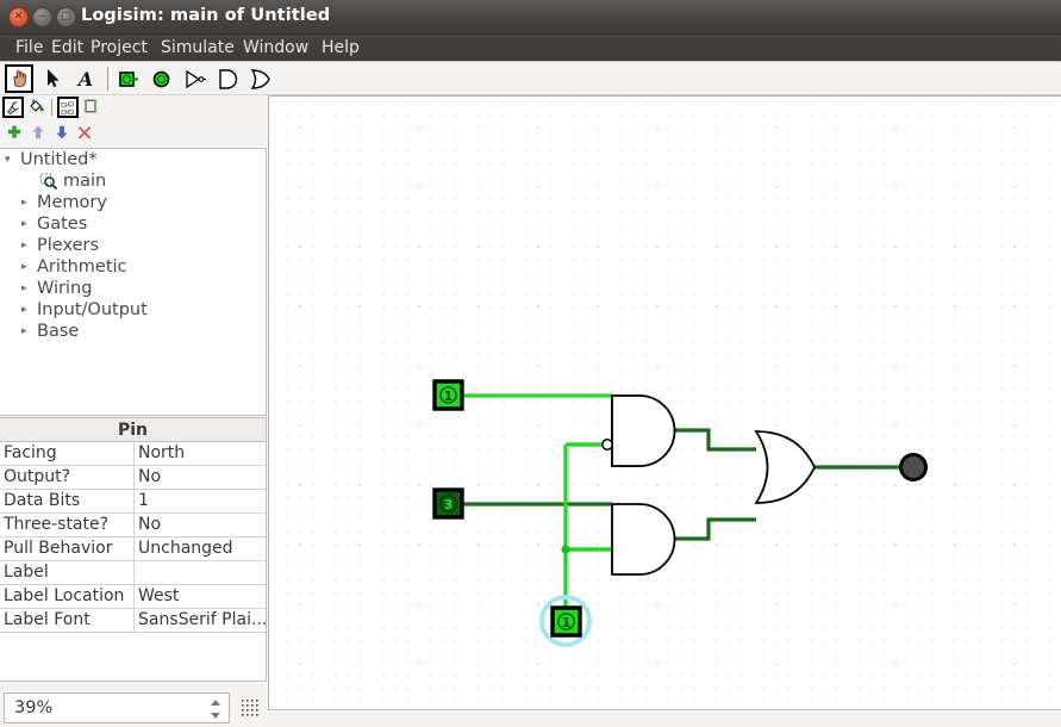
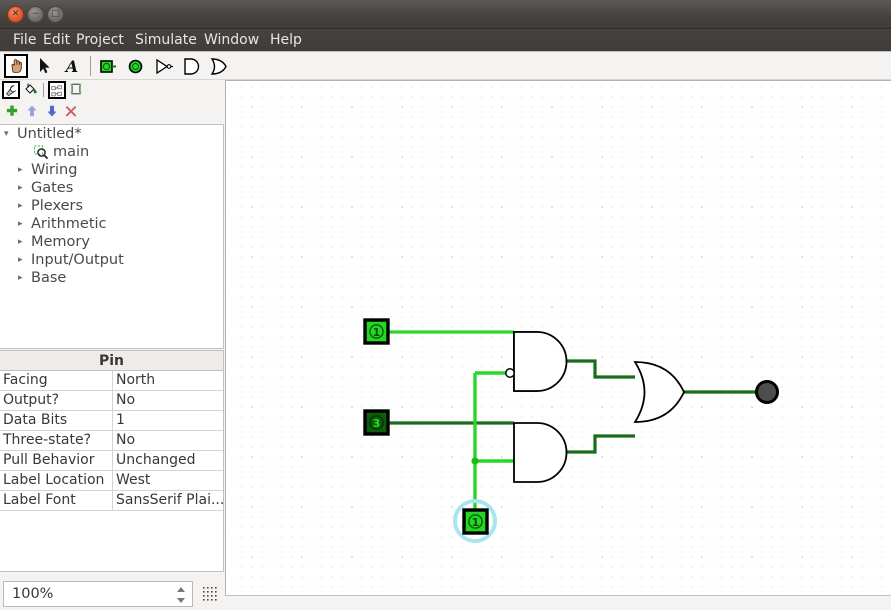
  ✕
  −
  □
- Logisim: main of Untitled
  File
  Edit
  Project
  Simulate
  Window
  Help
  A
  ▾
  Untitled*
  main
  ▸
- Memory
+ Wiring
  ▸
  Gates
  ▸
  Plexers
  ▸
  Arithmetic
  ▸
- Wiring
+ Memory
  ▸
  Input/Output
  ▸
  Base
  Pin
  Facing
  North
  Output?
  No
  Data Bits
  1
  Three-state?
  No
  Pull Behavior
  Unchanged
- Label
  Label Location
  West
  Label Font
  SansSerif Plai...
- 39%
+ 100%
  1
  3
  1
